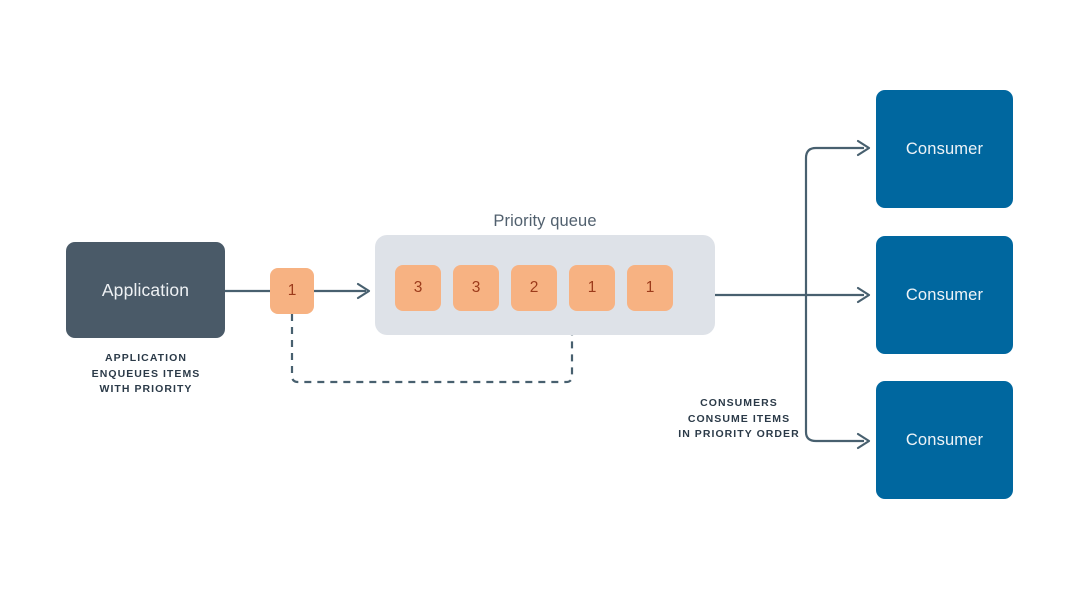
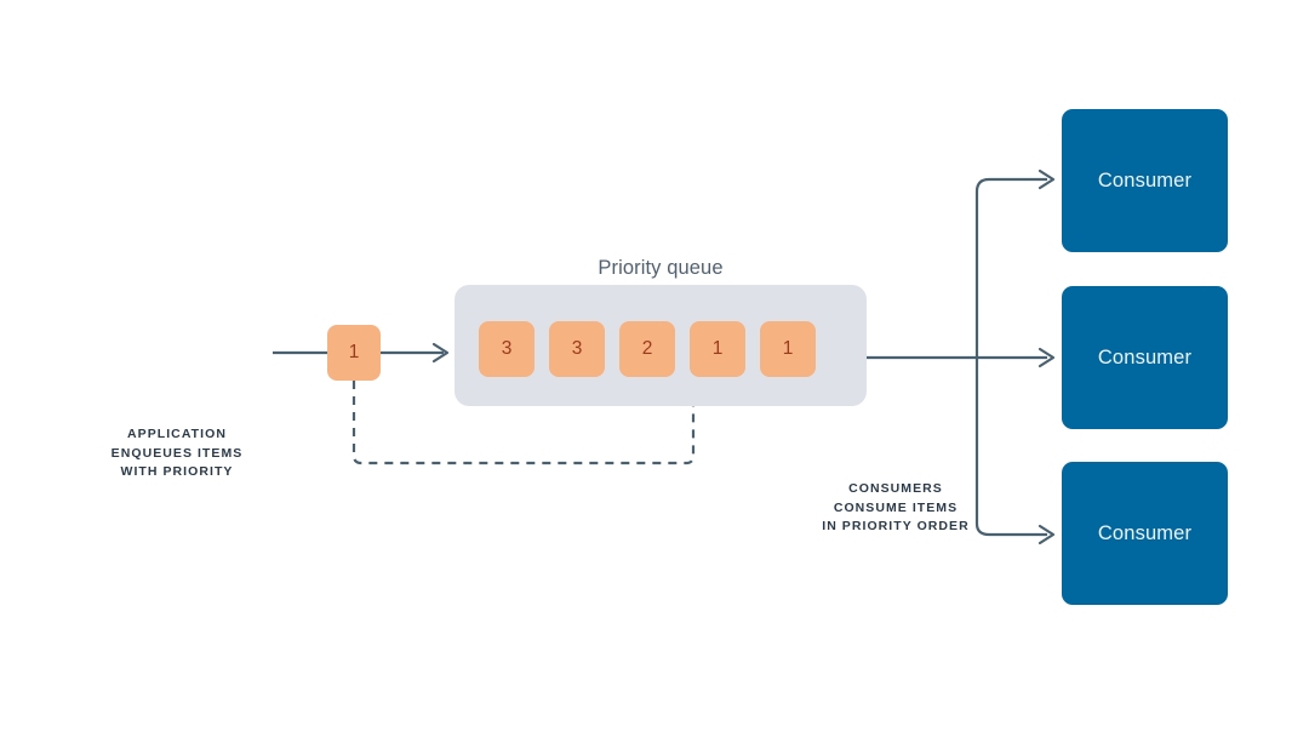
- Application
  APPLICATION
  ENQUEUES ITEMS
  WITH PRIORITY
  1
  Priority queue
  3
  3
  2
  1
  1
  CONSUMERS
  CONSUME ITEMS
  IN PRIORITY ORDER
  Consumer
  Consumer
  Consumer
